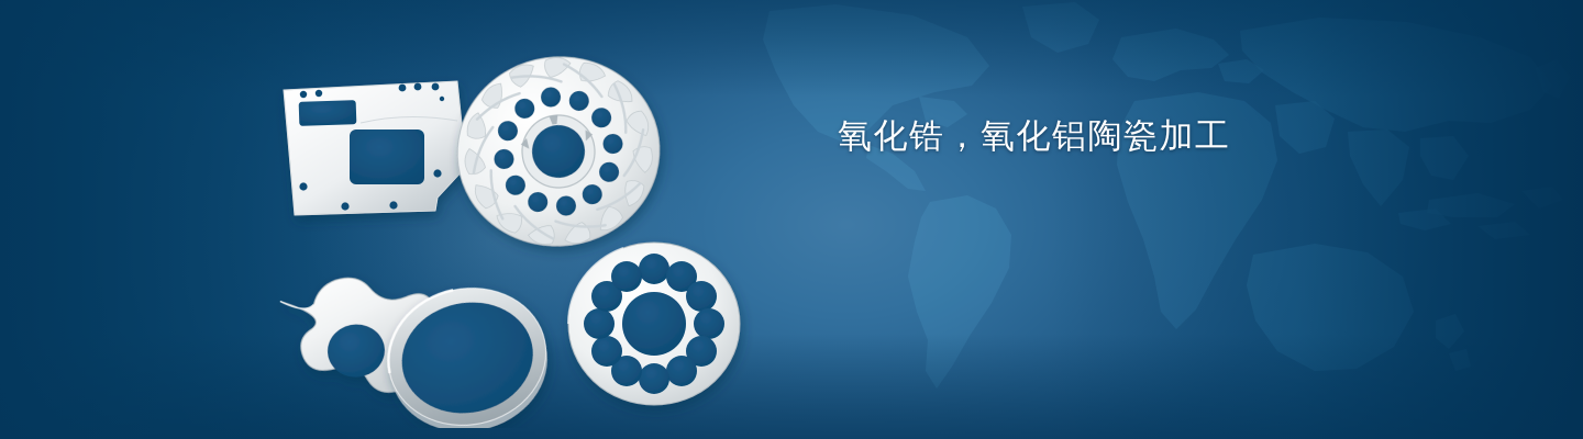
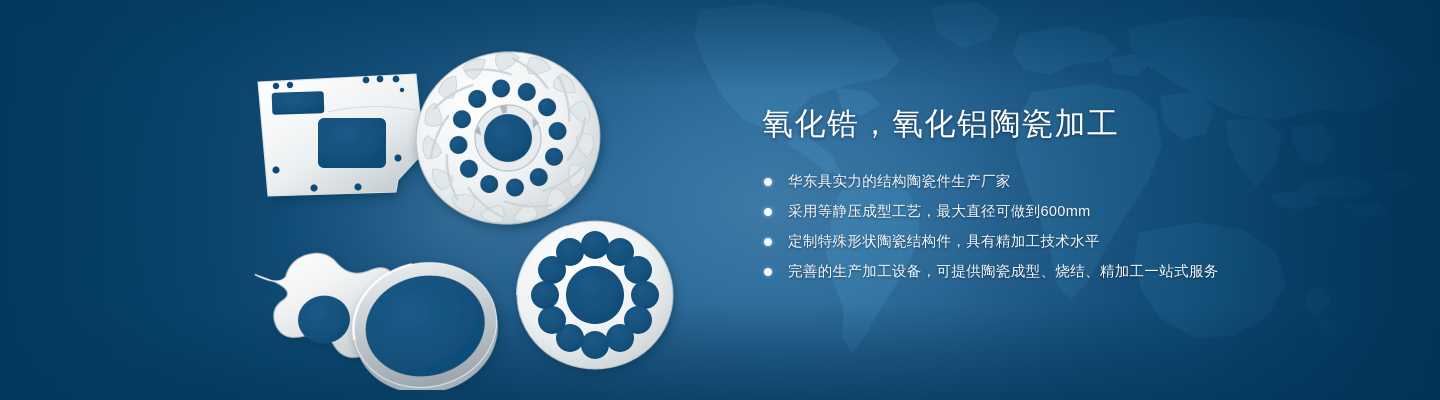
  氧化锆，氧化铝陶瓷加工
+ 华东具实力的结构陶瓷件生产厂家
+ 采用等静压成型工艺，最大直径可做到600mm
+ 定制特殊形状陶瓷结构件，具有精加工技术水平
+ 完善的生产加工设备，可提供陶瓷成型、烧结、精加工一站式服务
